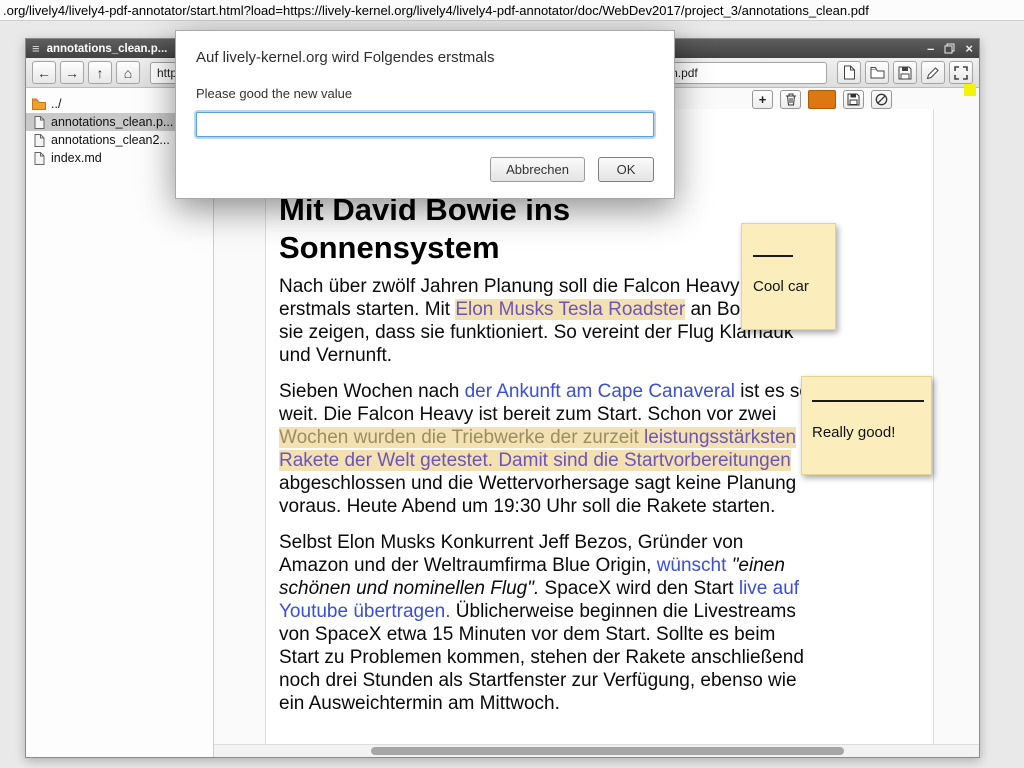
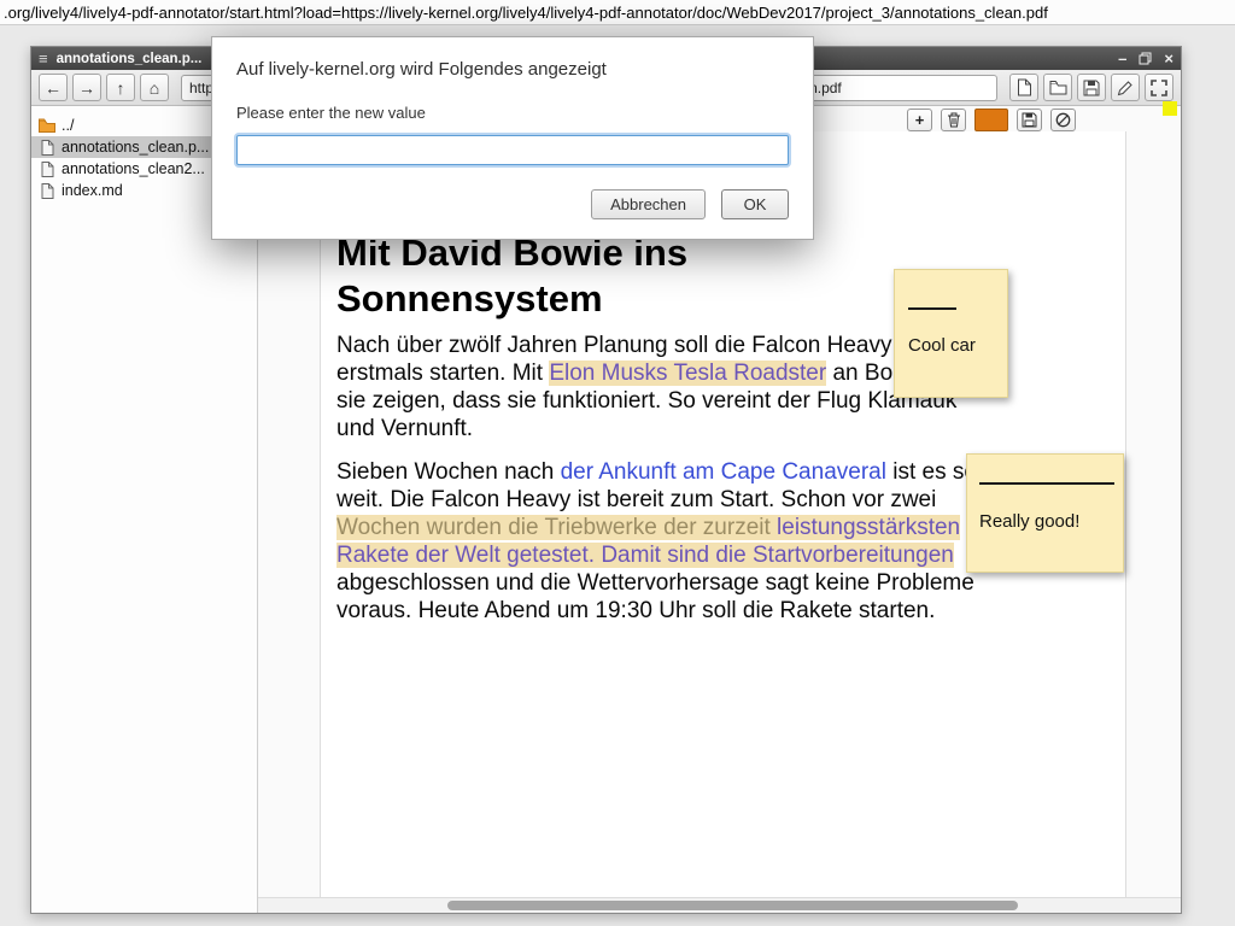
  .org/lively4/lively4-pdf-annotator/start.html?load=https://lively-kernel.org/lively4/lively4-pdf-annotator/doc/WebDev2017/project_3/annotations_clean.pdf
  ≡
  annotations_clean.p...
  –
  ×
  ←
  →
  ↑
  ⌂
  ../
  annotations_clean.p...
  annotations_clean2...
  index.md
  +
  Mit David Bowie ins
  Sonnensystem
  Nach über zwölf Jahren Planung soll die Falcon Heavy erstmals starten. Mit Elon Musks Tesla Roadster an Bo sie zeigen, dass sie funktioniert. So vereint der Flug Klamauk und Vernunft.
- Sieben Wochen nach der Ankunft am Cape Canaveral ist es s weit. Die Falcon Heavy ist bereit zum Start. Schon vor zwei Wochen wurden die Triebwerke der zurzeit leistungsstärksten Rakete der Welt getestet. Damit sind die Startvorbereitungen abgeschlossen und die Wettervorhersage sagt keine Planung voraus. Heute Abend um 19:30 Uhr soll die Rakete starten.
+ Sieben Wochen nach der Ankunft am Cape Canaveral ist es s weit. Die Falcon Heavy ist bereit zum Start. Schon vor zwei Wochen wurden die Triebwerke der zurzeit leistungsstärksten Rakete der Welt getestet. Damit sind die Startvorbereitungen abgeschlossen und die Wettervorhersage sagt keine Probleme voraus. Heute Abend um 19:30 Uhr soll die Rakete starten.
- Selbst Elon Musks Konkurrent Jeff Bezos, Gründer von Amazon und der Weltraumfirma Blue Origin, wünscht "einen schönen und nominellen Flug". SpaceX wird den Start live auf Youtube übertragen. Üblicherweise beginnen die Livestreams von SpaceX etwa 15 Minuten vor dem Start. Sollte es beim Start zu Problemen kommen, stehen der Rakete anschließend noch drei Stunden als Startfenster zur Verfügung, ebenso wie ein Ausweichtermin am Mittwoch.
  Cool car
  Really good!
- Auf lively-kernel.org wird Folgendes erstmals
+ Auf lively-kernel.org wird Folgendes angezeigt
- Please good the new value
+ Please enter the new value
  Abbrechen
  OK
